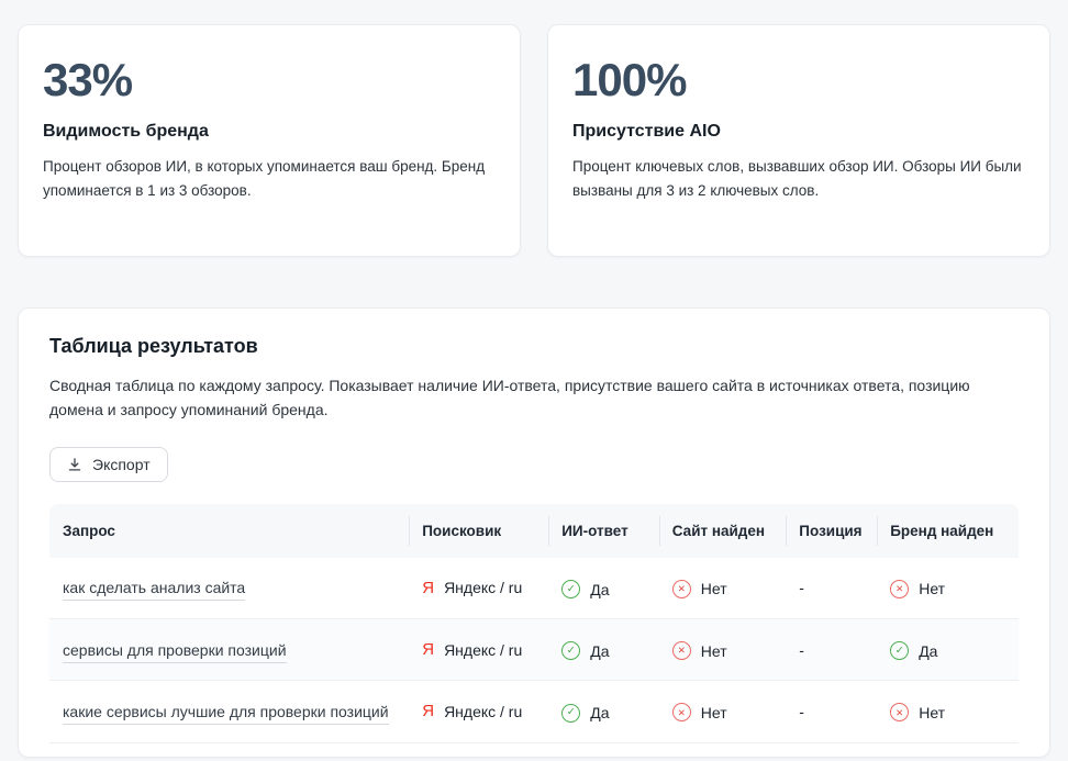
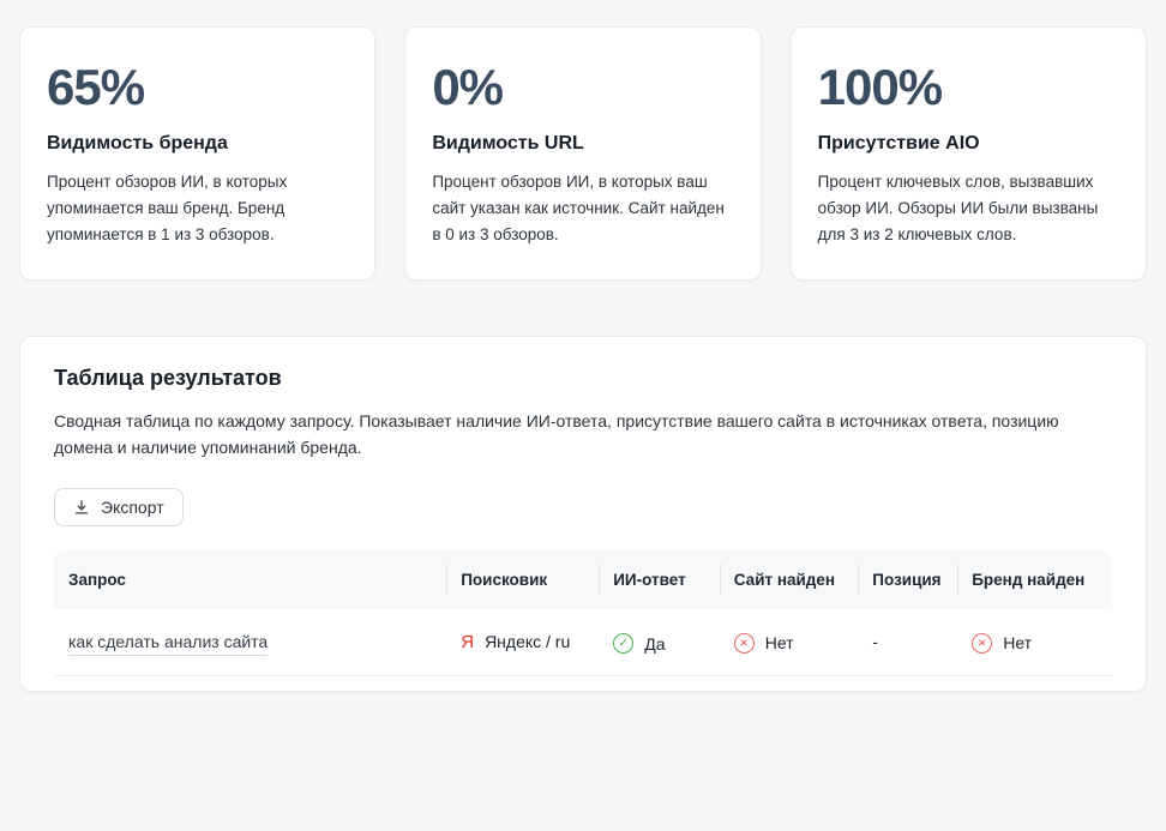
- 33%
+ 65%
  Видимость бренда
  Процент обзоров ИИ, в которых упоминается ваш бренд. Бренд упоминается в 1 из 3 обзоров.
+ 0%
+ Видимость URL
+ Процент обзоров ИИ, в которых ваш сайт указан как источник. Сайт найден в 0 из 3 обзоров.
  100%
  Присутствие AIO
  Процент ключевых слов, вызвавших обзор ИИ. Обзоры ИИ были вызваны для 3 из 2 ключевых слов.
  Таблица результатов
- Сводная таблица по каждому запросу. Показывает наличие ИИ-ответа, присутствие вашего сайта в источниках ответа, позицию домена и запросу упоминаний бренда.
+ Сводная таблица по каждому запросу. Показывает наличие ИИ-ответа, присутствие вашего сайта в источниках ответа, позицию домена и наличие упоминаний бренда.
  Экспорт
  Запрос	Поисковик	ИИ-ответ	Сайт найден	Позиция	Бренд найден
  как сделать анализ сайта	Я Яндекс / ru	Да	Нет	-	Нет
- сервисы для проверки позиций	Я Яндекс / ru	Да	Нет	-	Да
- какие сервисы лучшие для проверки позиций	Я Яндекс / ru	Да	Нет	-	Нет
